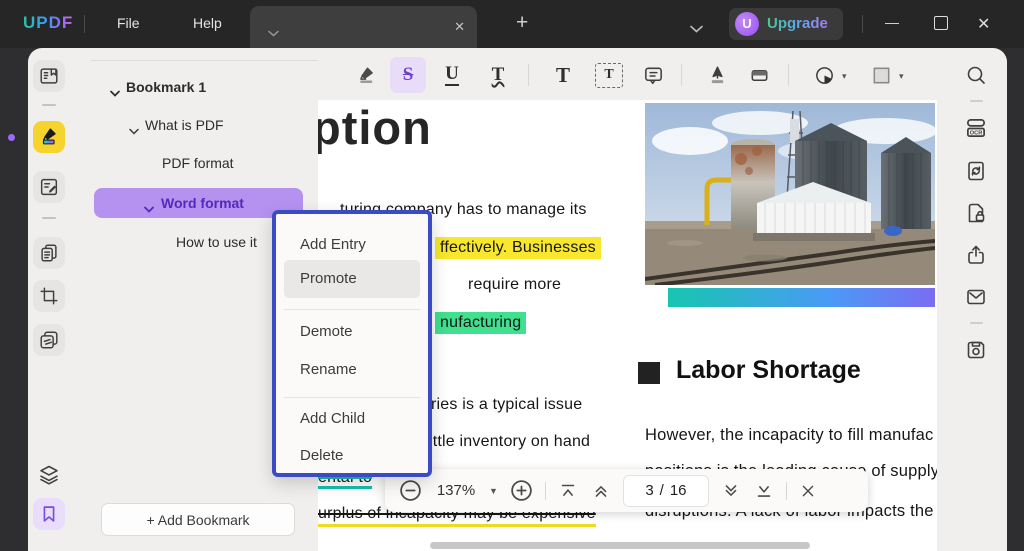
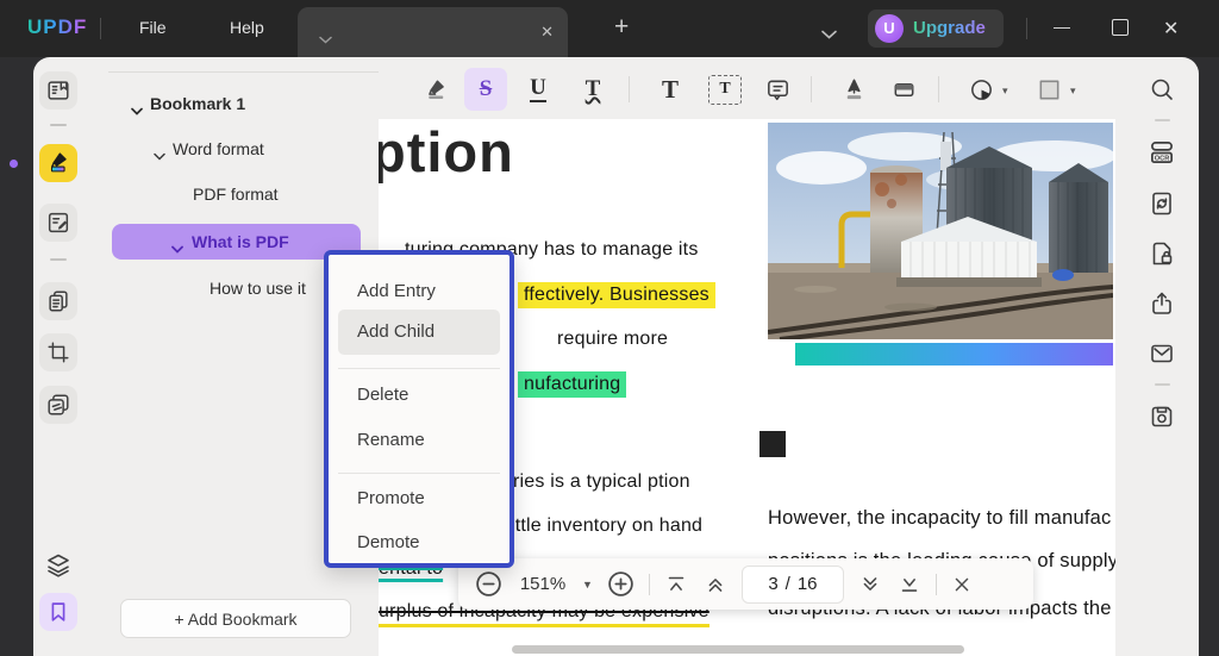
  UPDF
  File
  Help
  ✕
  +
  U
  Upgrade
  —
  ✕
  Bookmark 1
- What is PDF
+ Word format
  PDF format
- Word format
+ What is PDF
  How to use it
  + Add Bookmark
  S
  U
  T
  T
  T
  ▾
  ▾
  ption
  ffectively. Businesses
  require more
  nufacturing
- ries is a typical issue
+ ries is a typical ption
  ttle inventory on hand
  ental to
  urplus of incapacity may be expensive
- Labor Shortage
  However, the incapacity to fill manufac
- 137%
+ 151%
  ▼
  3
  /
  16
  Add Entry
- Promote
+ Add Child
- Demote
+ Delete
  Rename
- Add Child
+ Promote
- Delete
+ Demote
